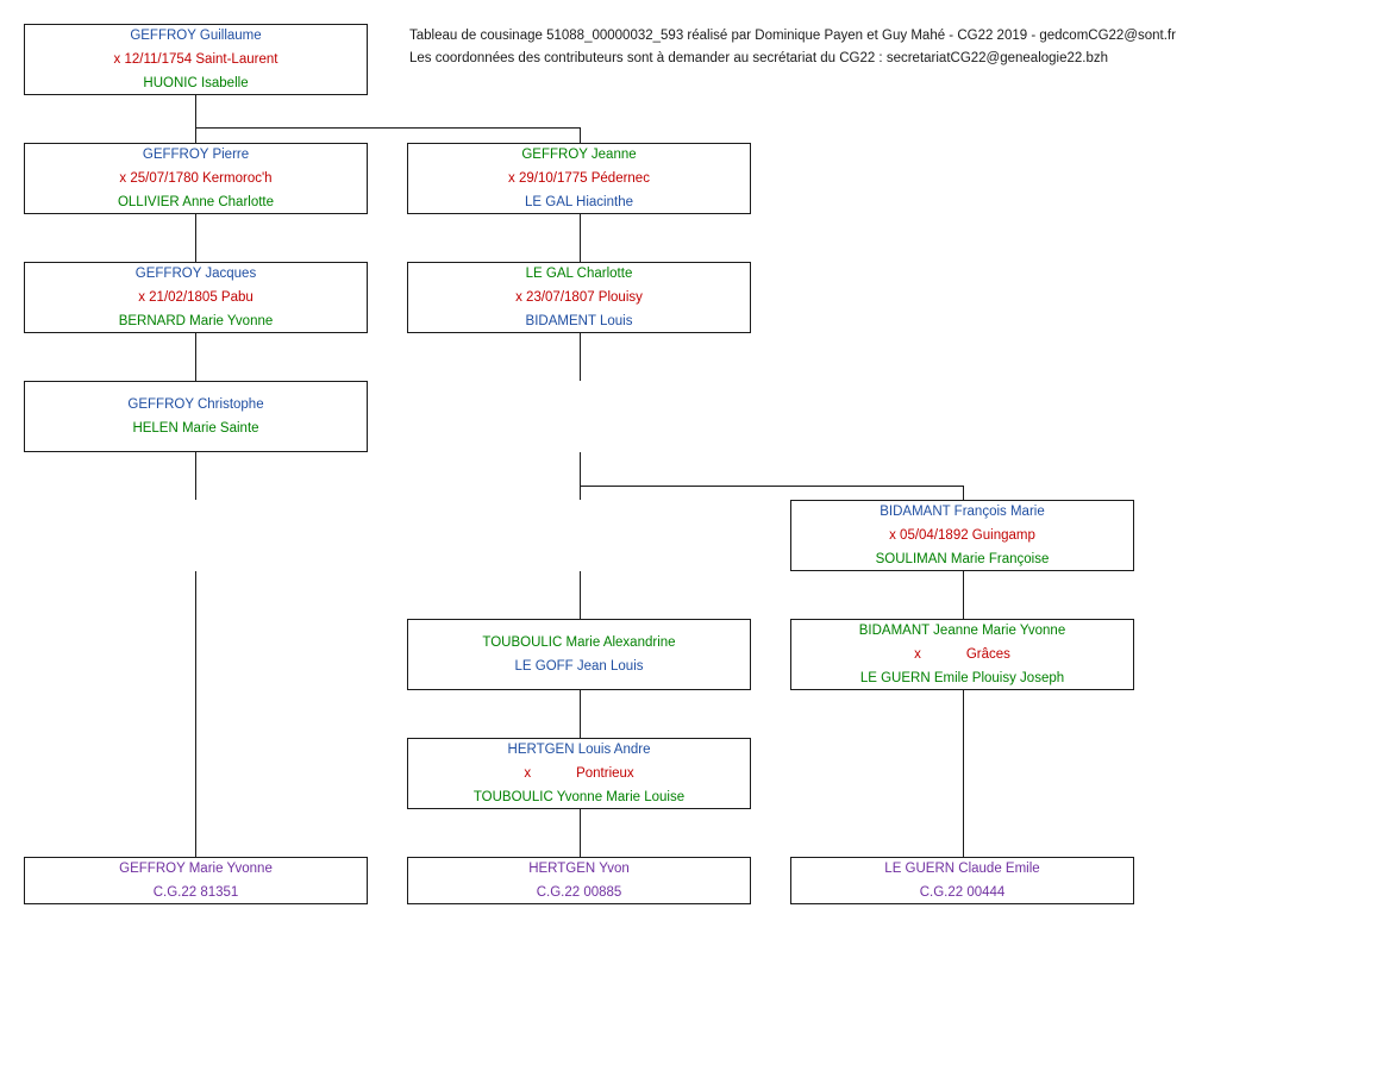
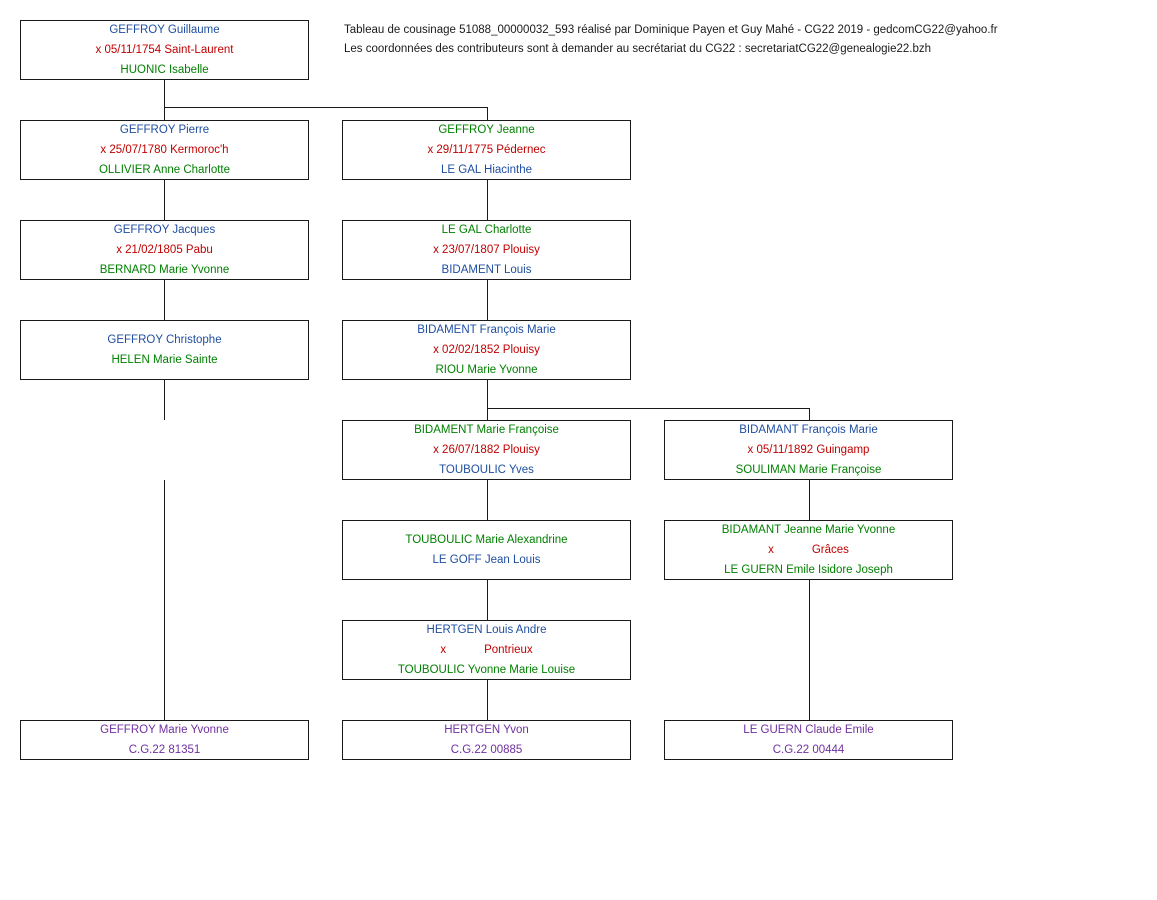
- Tableau de cousinage 51088_00000032_593 réalisé par Dominique Payen et Guy Mahé - CG22 2019 - gedcomCG22@sont.fr
+ Tableau de cousinage 51088_00000032_593 réalisé par Dominique Payen et Guy Mahé - CG22 2019 - gedcomCG22@yahoo.fr
  Les coordonnées des contributeurs sont à demander au secrétariat du CG22 : secretariatCG22@genealogie22.bzh
  GEFFROY Guillaume
- x 12/11/1754 Saint-Laurent
+ x 05/11/1754 Saint-Laurent
  HUONIC Isabelle
  GEFFROY Pierre
  x 25/07/1780 Kermoroc'h
  OLLIVIER Anne Charlotte
  GEFFROY Jeanne
- x 29/10/1775 Pédernec
+ x 29/11/1775 Pédernec
  LE GAL Hiacinthe
  GEFFROY Jacques
  x 21/02/1805 Pabu
  BERNARD Marie Yvonne
  LE GAL Charlotte
  x 23/07/1807 Plouisy
  BIDAMENT Louis
  GEFFROY Christophe
  HELEN Marie Sainte
+ BIDAMENT François Marie
+ x 02/02/1852 Plouisy
+ RIOU Marie Yvonne
+ BIDAMENT Marie Françoise
+ x 26/07/1882 Plouisy
+ TOUBOULIC Yves
  BIDAMANT François Marie
- x 05/04/1892 Guingamp
+ x 05/11/1892 Guingamp
  SOULIMAN Marie Françoise
  TOUBOULIC Marie Alexandrine
  LE GOFF Jean Louis
  BIDAMANT Jeanne Marie Yvonne
  x
  Grâces
- LE GUERN Emile Plouisy Joseph
+ LE GUERN Emile Isidore Joseph
  HERTGEN Louis Andre
  x
  Pontrieux
  TOUBOULIC Yvonne Marie Louise
  GEFFROY Marie Yvonne
  C.G.22 81351
  HERTGEN Yvon
  C.G.22 00885
  LE GUERN Claude Emile
  C.G.22 00444
